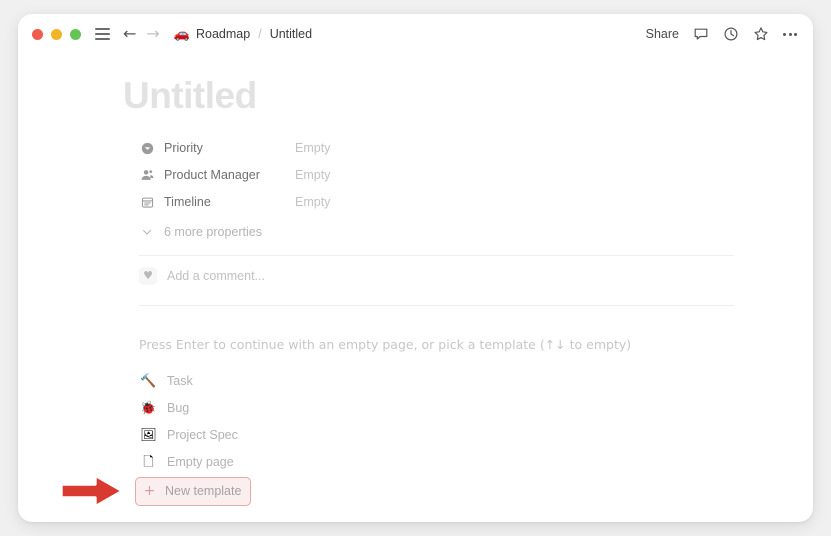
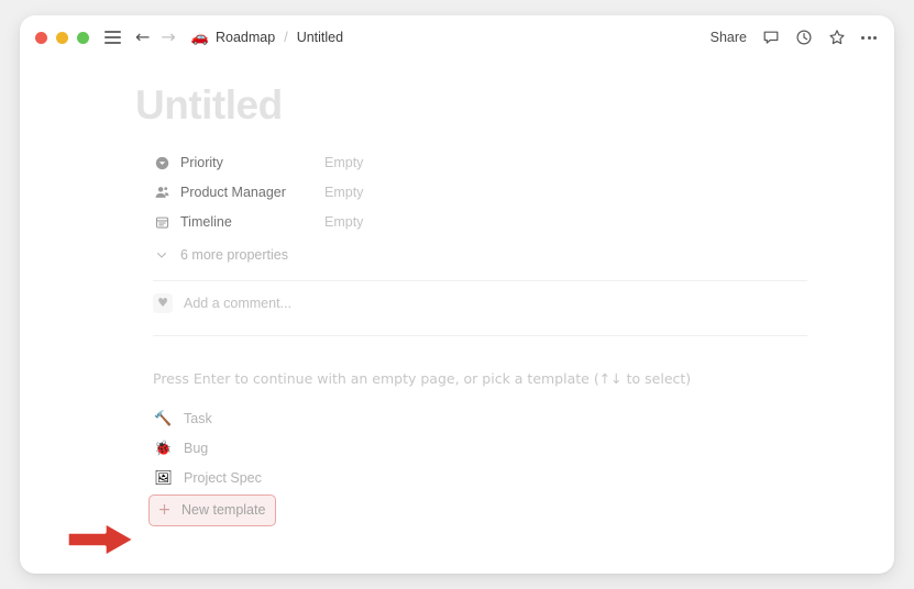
  ←
  →
  🚗
  Roadmap
  /
  Untitled
  Share
  Untitled
  Priority
  Empty
  Product Manager
  Empty
  Timeline
  Empty
  6 more properties
  ♥
  Add a comment...
- Press Enter to continue with an empty page, or pick a template (↑↓ to empty)
+ Press Enter to continue with an empty page, or pick a template (↑↓ to select)
  🔨
  Task
  🐞
  Bug
  🖼
  Project Spec
- 🗋
- Empty page
  +
  New template
